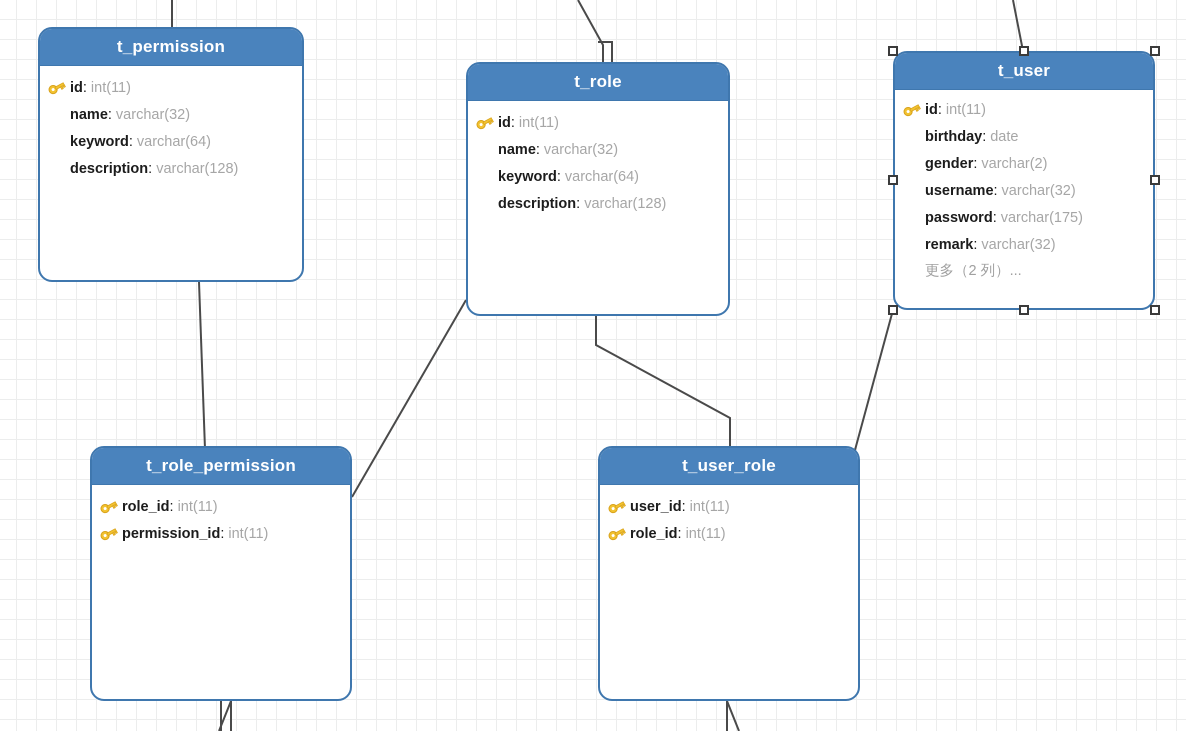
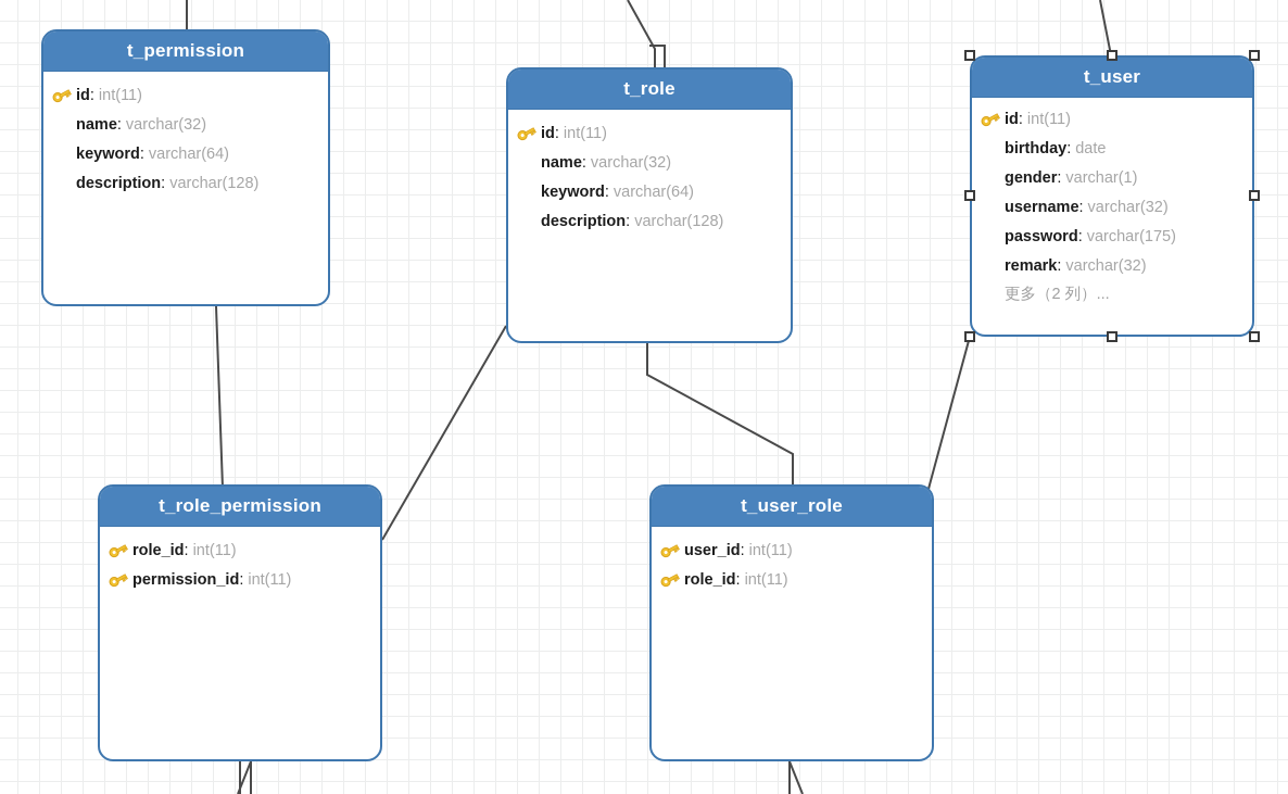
  t_permission
  id
  :
  int(11)
  name
  :
  varchar(32)
  keyword
  :
  varchar(64)
  description
  :
  varchar(128)
  t_role
  id
  :
  int(11)
  name
  :
  varchar(32)
  keyword
  :
  varchar(64)
  description
  :
  varchar(128)
  t_user
  id
  :
  int(11)
  birthday
  :
  date
  gender
  :
- varchar(2)
+ varchar(1)
  username
  :
  varchar(32)
  password
  :
  varchar(175)
  remark
  :
  varchar(32)
  更多（2 列）...
  t_role_permission
  role_id
  :
  int(11)
  permission_id
  :
  int(11)
  t_user_role
  user_id
  :
  int(11)
  role_id
  :
  int(11)
